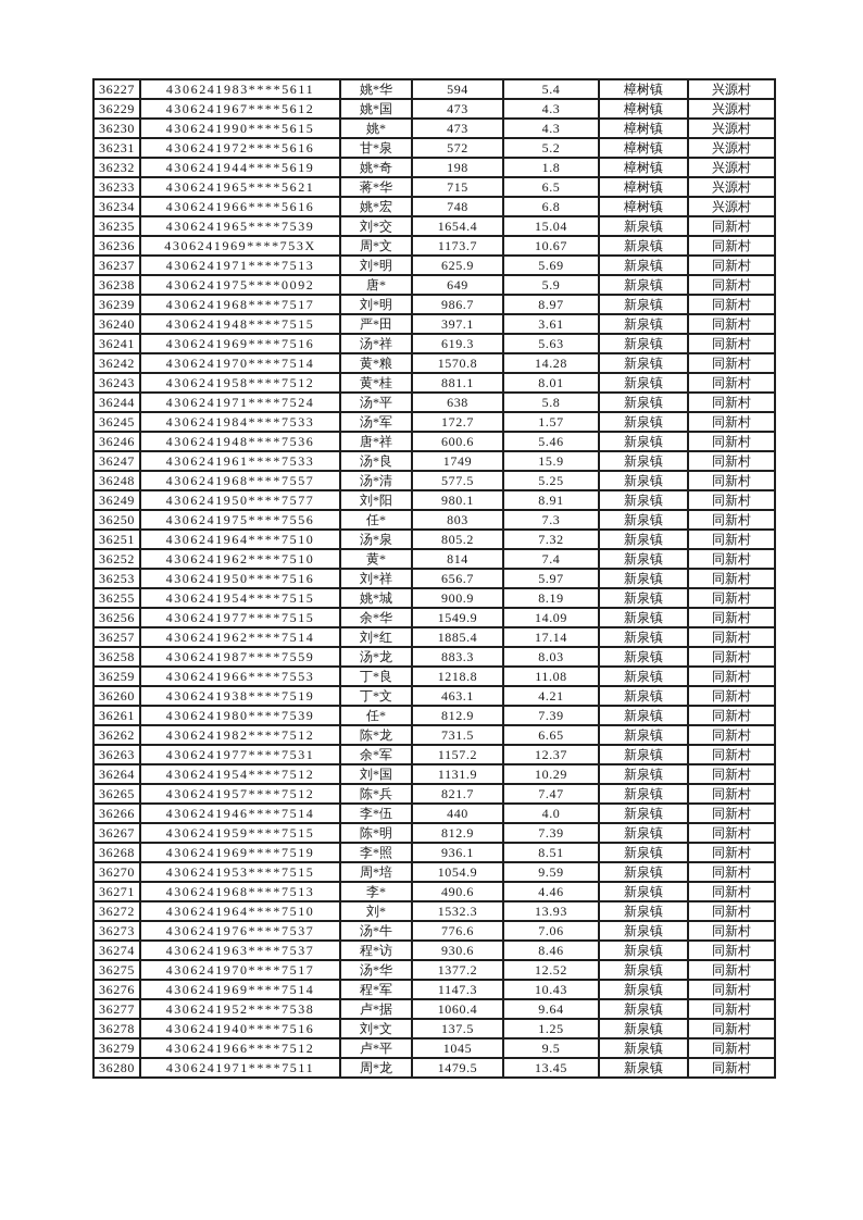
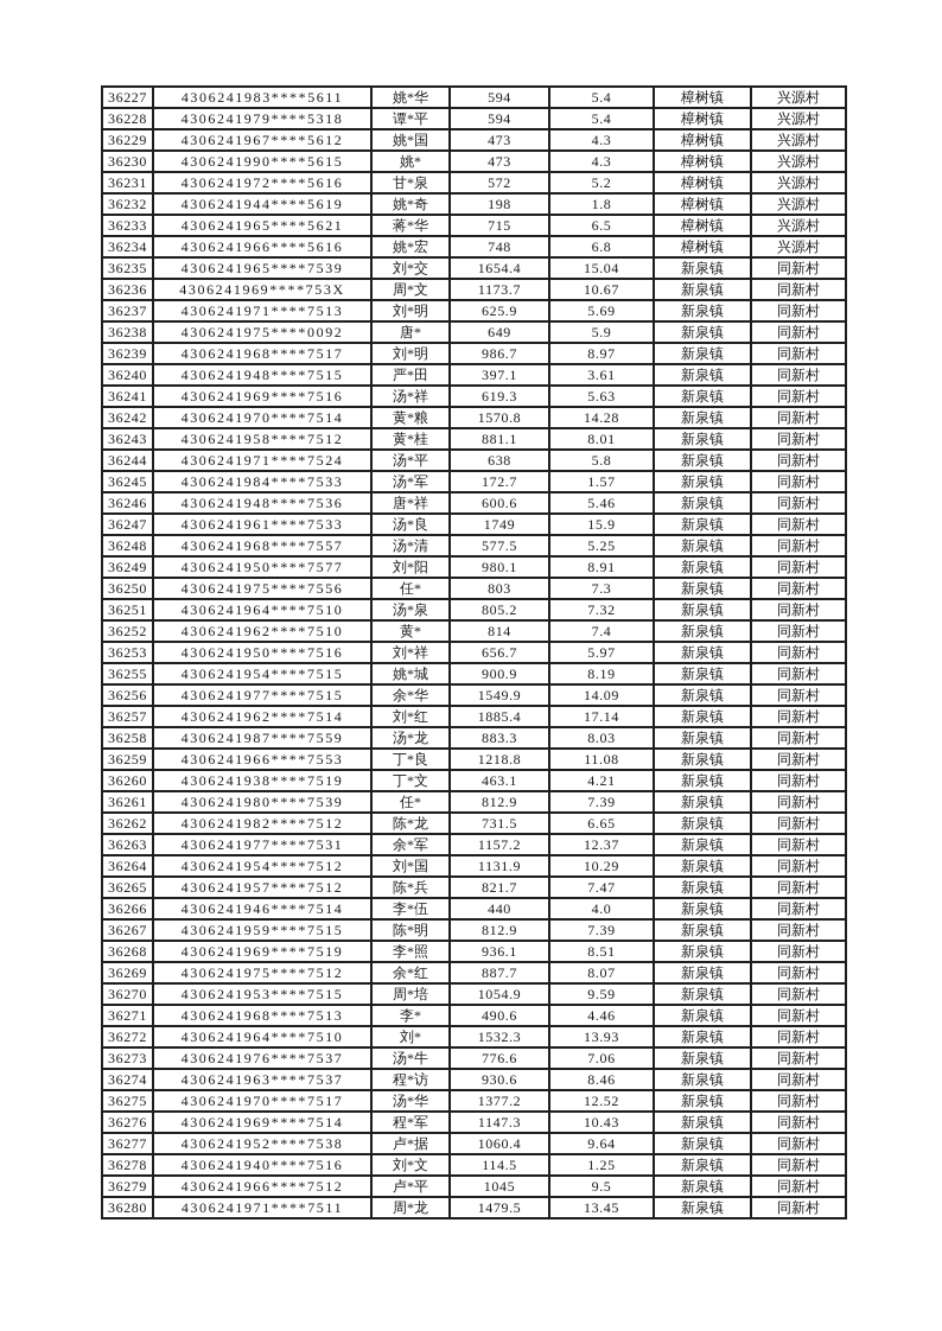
  36227	4306241983****5611	姚*华	594	5.4	樟树镇	兴源村
+ 36228	4306241979****5318	谭*平	594	5.4	樟树镇	兴源村
  36229	4306241967****5612	姚*国	473	4.3	樟树镇	兴源村
  36230	4306241990****5615	姚*	473	4.3	樟树镇	兴源村
  36231	4306241972****5616	甘*泉	572	5.2	樟树镇	兴源村
  36232	4306241944****5619	姚*奇	198	1.8	樟树镇	兴源村
  36233	4306241965****5621	蒋*华	715	6.5	樟树镇	兴源村
  36234	4306241966****5616	姚*宏	748	6.8	樟树镇	兴源村
  36235	4306241965****7539	刘*交	1654.4	15.04	新泉镇	同新村
  36236	4306241969****753X	周*文	1173.7	10.67	新泉镇	同新村
  36237	4306241971****7513	刘*明	625.9	5.69	新泉镇	同新村
  36238	4306241975****0092	唐*	649	5.9	新泉镇	同新村
  36239	4306241968****7517	刘*明	986.7	8.97	新泉镇	同新村
  36240	4306241948****7515	严*田	397.1	3.61	新泉镇	同新村
  36241	4306241969****7516	汤*祥	619.3	5.63	新泉镇	同新村
  36242	4306241970****7514	黄*粮	1570.8	14.28	新泉镇	同新村
  36243	4306241958****7512	黄*桂	881.1	8.01	新泉镇	同新村
  36244	4306241971****7524	汤*平	638	5.8	新泉镇	同新村
  36245	4306241984****7533	汤*军	172.7	1.57	新泉镇	同新村
  36246	4306241948****7536	唐*祥	600.6	5.46	新泉镇	同新村
  36247	4306241961****7533	汤*良	1749	15.9	新泉镇	同新村
  36248	4306241968****7557	汤*清	577.5	5.25	新泉镇	同新村
  36249	4306241950****7577	刘*阳	980.1	8.91	新泉镇	同新村
  36250	4306241975****7556	任*	803	7.3	新泉镇	同新村
  36251	4306241964****7510	汤*泉	805.2	7.32	新泉镇	同新村
  36252	4306241962****7510	黄*	814	7.4	新泉镇	同新村
  36253	4306241950****7516	刘*祥	656.7	5.97	新泉镇	同新村
  36255	4306241954****7515	姚*城	900.9	8.19	新泉镇	同新村
  36256	4306241977****7515	余*华	1549.9	14.09	新泉镇	同新村
  36257	4306241962****7514	刘*红	1885.4	17.14	新泉镇	同新村
  36258	4306241987****7559	汤*龙	883.3	8.03	新泉镇	同新村
  36259	4306241966****7553	丁*良	1218.8	11.08	新泉镇	同新村
  36260	4306241938****7519	丁*文	463.1	4.21	新泉镇	同新村
  36261	4306241980****7539	任*	812.9	7.39	新泉镇	同新村
  36262	4306241982****7512	陈*龙	731.5	6.65	新泉镇	同新村
  36263	4306241977****7531	余*军	1157.2	12.37	新泉镇	同新村
  36264	4306241954****7512	刘*国	1131.9	10.29	新泉镇	同新村
  36265	4306241957****7512	陈*兵	821.7	7.47	新泉镇	同新村
  36266	4306241946****7514	李*伍	440	4.0	新泉镇	同新村
  36267	4306241959****7515	陈*明	812.9	7.39	新泉镇	同新村
  36268	4306241969****7519	李*照	936.1	8.51	新泉镇	同新村
+ 36269	4306241975****7512	余*红	887.7	8.07	新泉镇	同新村
  36270	4306241953****7515	周*培	1054.9	9.59	新泉镇	同新村
  36271	4306241968****7513	李*	490.6	4.46	新泉镇	同新村
  36272	4306241964****7510	刘*	1532.3	13.93	新泉镇	同新村
  36273	4306241976****7537	汤*牛	776.6	7.06	新泉镇	同新村
  36274	4306241963****7537	程*访	930.6	8.46	新泉镇	同新村
  36275	4306241970****7517	汤*华	1377.2	12.52	新泉镇	同新村
  36276	4306241969****7514	程*军	1147.3	10.43	新泉镇	同新村
  36277	4306241952****7538	卢*据	1060.4	9.64	新泉镇	同新村
- 36278	4306241940****7516	刘*文	137.5	1.25	新泉镇	同新村
+ 36278	4306241940****7516	刘*文	114.5	1.25	新泉镇	同新村
  36279	4306241966****7512	卢*平	1045	9.5	新泉镇	同新村
  36280	4306241971****7511	周*龙	1479.5	13.45	新泉镇	同新村
